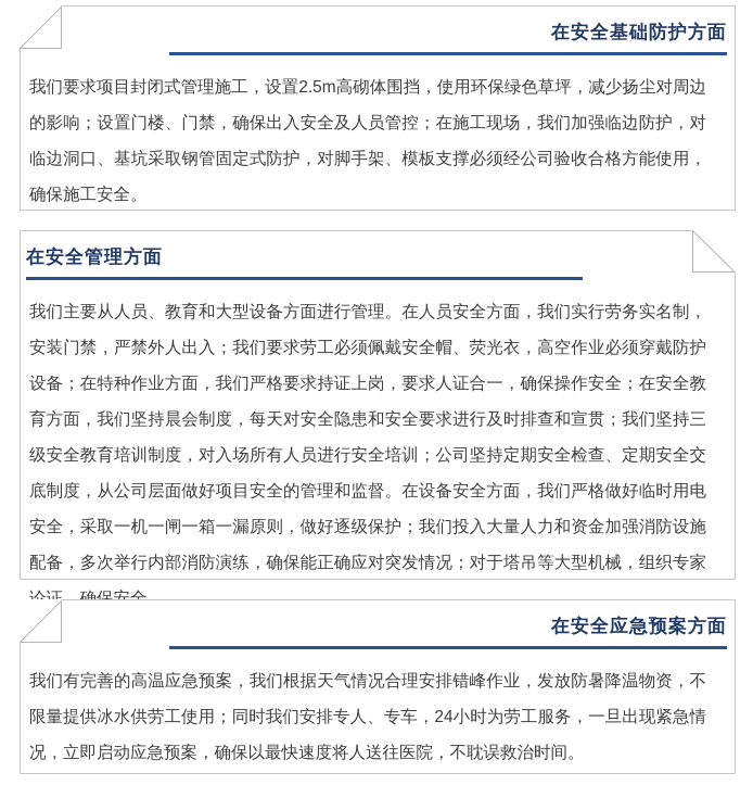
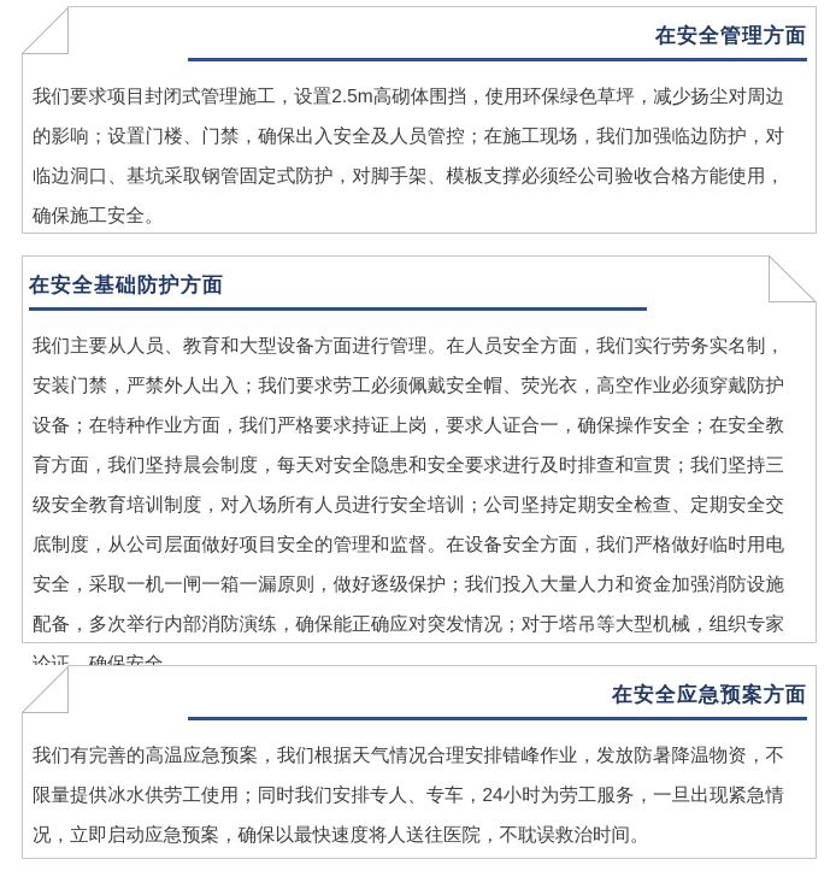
- 在安全基础防护方面
+ 在安全管理方面
  我们要求项目封闭式管理施工，设置2.5m高砌体围挡，使用环保绿色草坪，减少扬尘对周边的影响；设置门楼、门禁，确保出入安全及人员管控；在施工现场，我们加强临边防护，对临边洞口、基坑采取钢管固定式防护，对脚手架、模板支撑必须经公司验收合格方能使用，确保施工安全。
- 在安全管理方面
+ 在安全基础防护方面
  我们主要从人员、教育和大型设备方面进行管理。在人员安全方面，我们实行劳务实名制，安装门禁，严禁外人出入；我们要求劳工必须佩戴安全帽、荧光衣，高空作业必须穿戴防护设备；在特种作业方面，我们严格要求持证上岗，要求人证合一，确保操作安全；在安全教育方面，我们坚持晨会制度，每天对安全隐患和安全要求进行及时排查和宣贯；我们坚持三级安全教育培训制度，对入场所有人员进行安全培训；公司坚持定期安全检查、定期安全交底制度，从公司层面做好项目安全的管理和监督。在设备安全方面，我们严格做好临时用电安全，采取一机一闸一箱一漏原则，做好逐级保护；我们投入大量人力和资金加强消防设施配备，多次举行内部消防演练，确保能正确应对突发情况；对于塔吊等大型机械，组织专家
  在安全应急预案方面
  我们有完善的高温应急预案，我们根据天气情况合理安排错峰作业，发放防暑降温物资，不限量提供冰水供劳工使用；同时我们安排专人、专车，24小时为劳工服务，一旦出现紧急情况，立即启动应急预案，确保以最快速度将人送往医院，不耽误救治时间。
